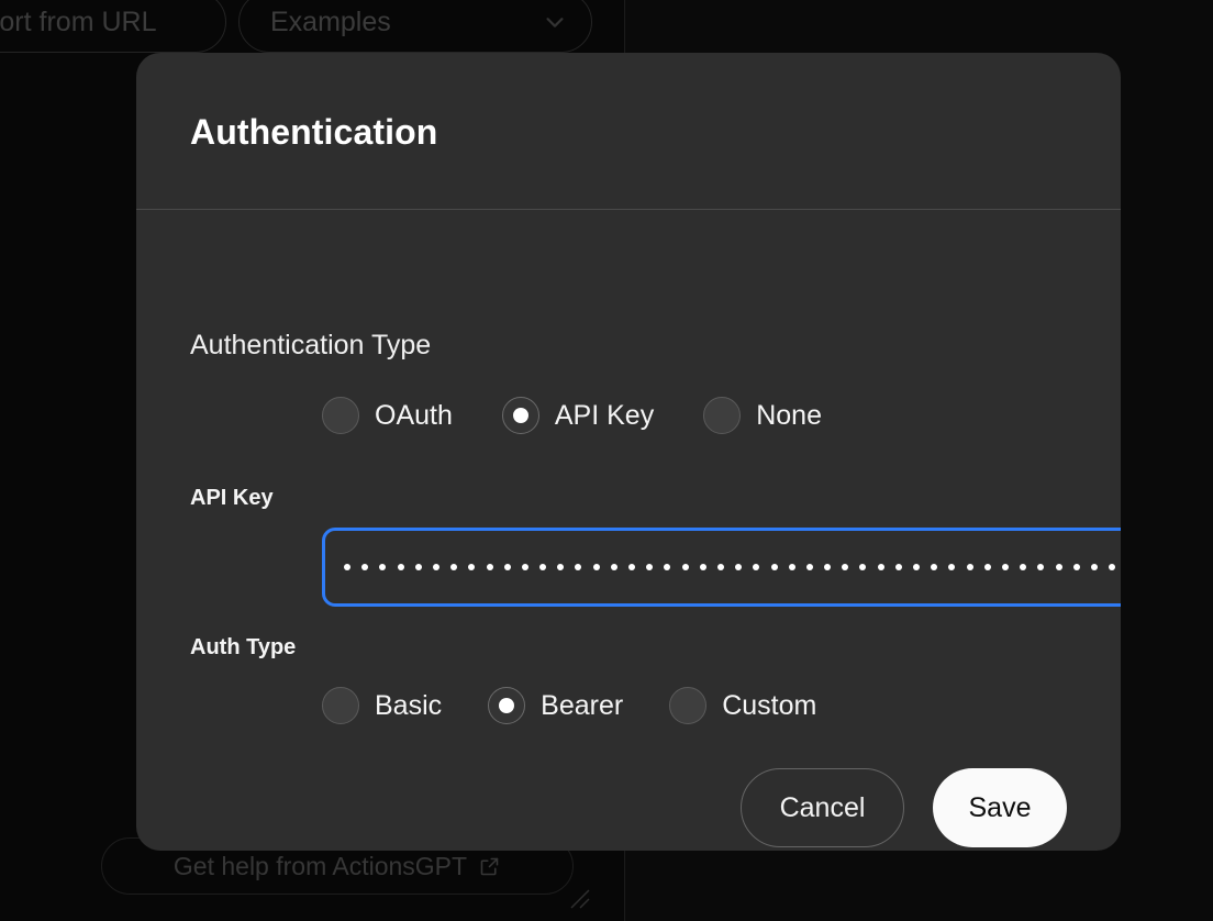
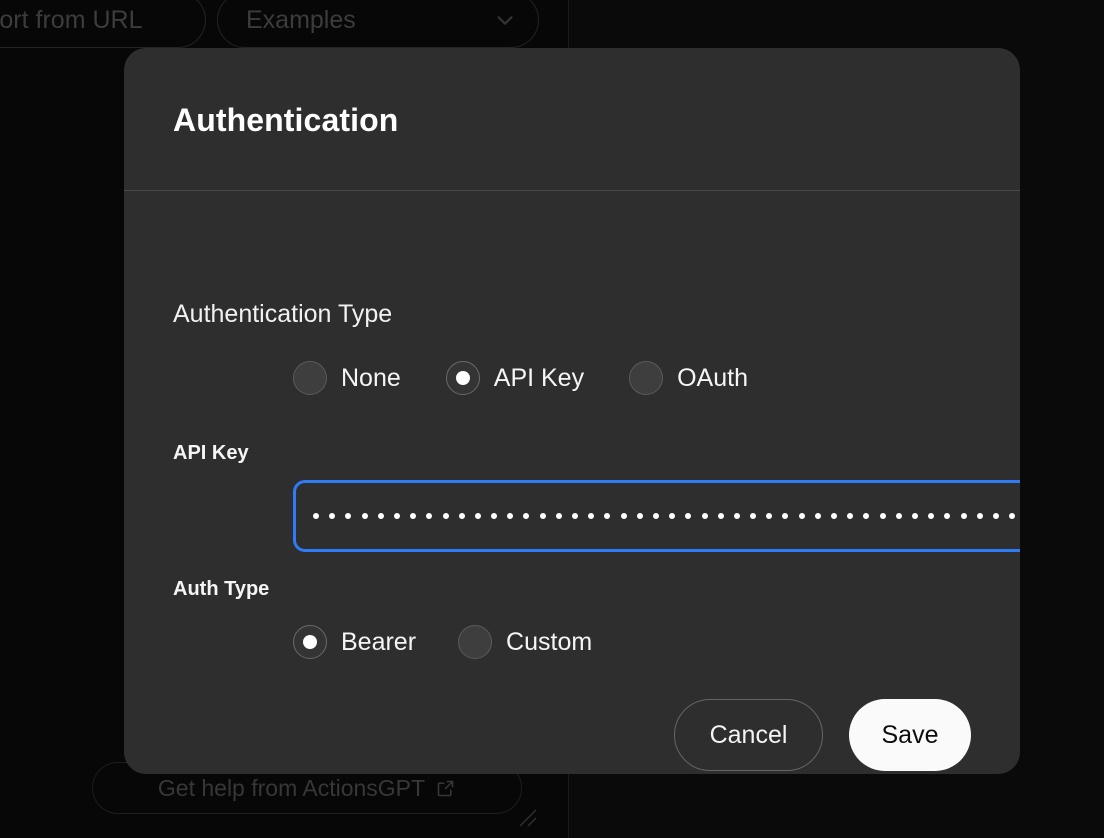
  ort from URL
  Examples
  Get help from ActionsGPT
  Authentication
  Authentication Type
- OAuth
+ None
  API Key
- None
+ OAuth
  API Key
  Auth Type
- Basic
  Bearer
  Custom
  Cancel
  Save
